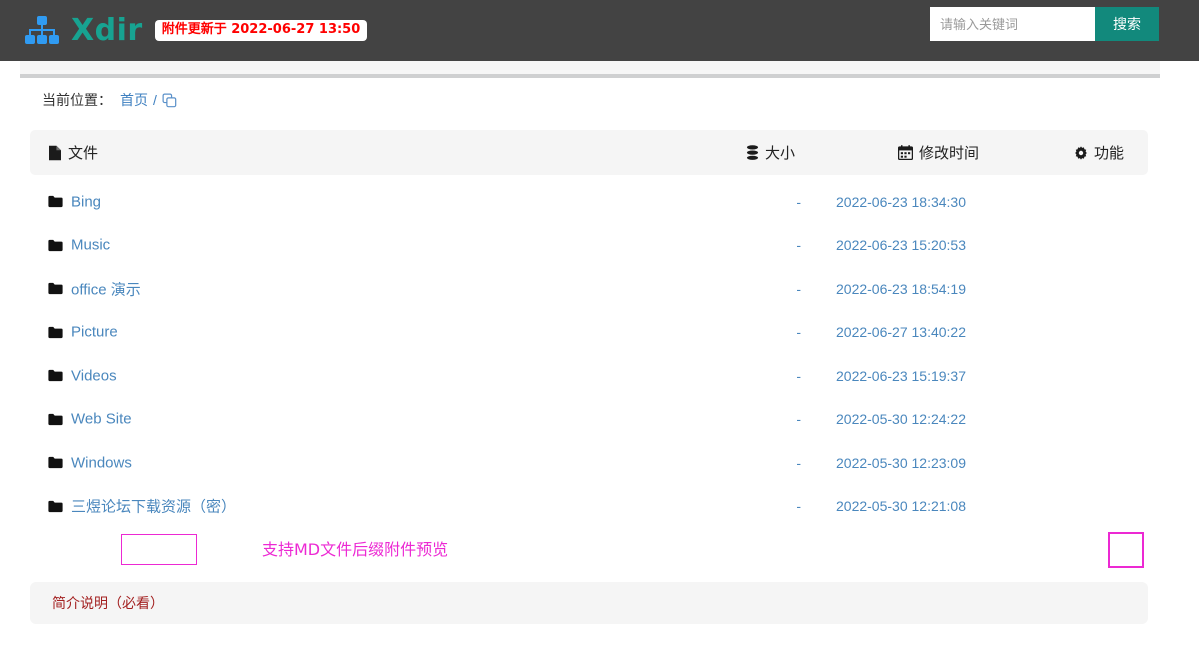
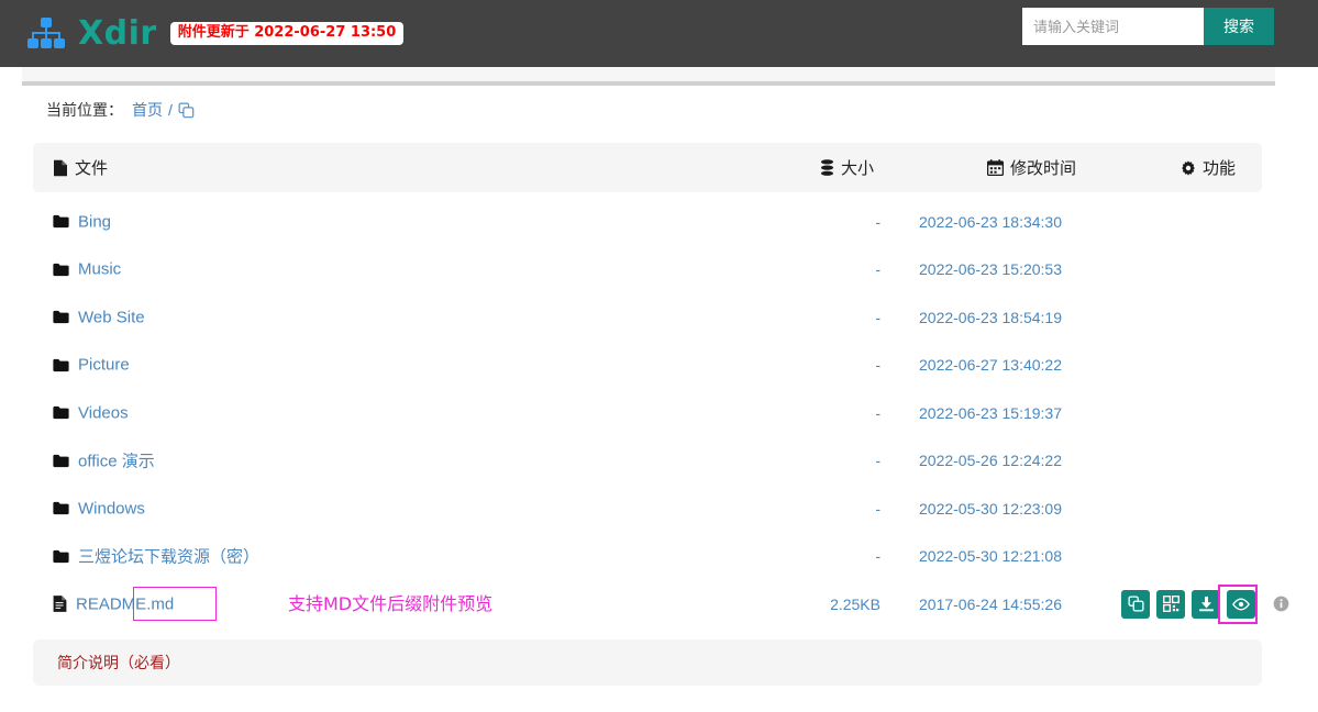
  Xdir
  附件更新于 2022-06-27 13:50
  请输入关键词
  搜索
  当前位置：
  首页
  /
  文件
  大小
  修改时间
  功能
  Bing
  -
  2022-06-23 18:34:30
  Music
  -
  2022-06-23 15:20:53
- office 演示
+ Web Site
  -
  2022-06-23 18:54:19
  Picture
  -
  2022-06-27 13:40:22
  Videos
  -
  2022-06-23 15:19:37
- Web Site
+ office 演示
  -
- 2022-05-30 12:24:22
+ 2022-05-26 12:24:22
  Windows
  -
  2022-05-30 12:23:09
  三煜论坛下载资源（密）
  -
  2022-05-30 12:21:08
+ README.md
+ 2.25KB
+ 2017-06-24 14:55:26
  支持MD文件后缀附件预览
  简介说明（必看）
